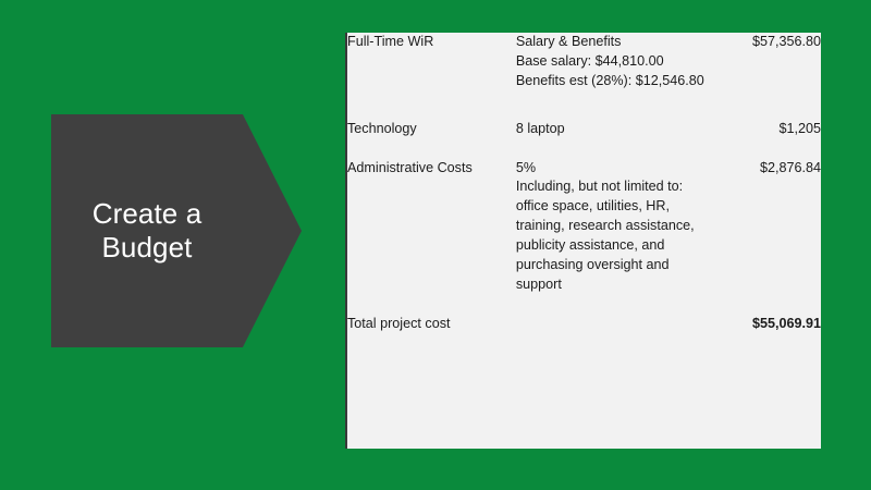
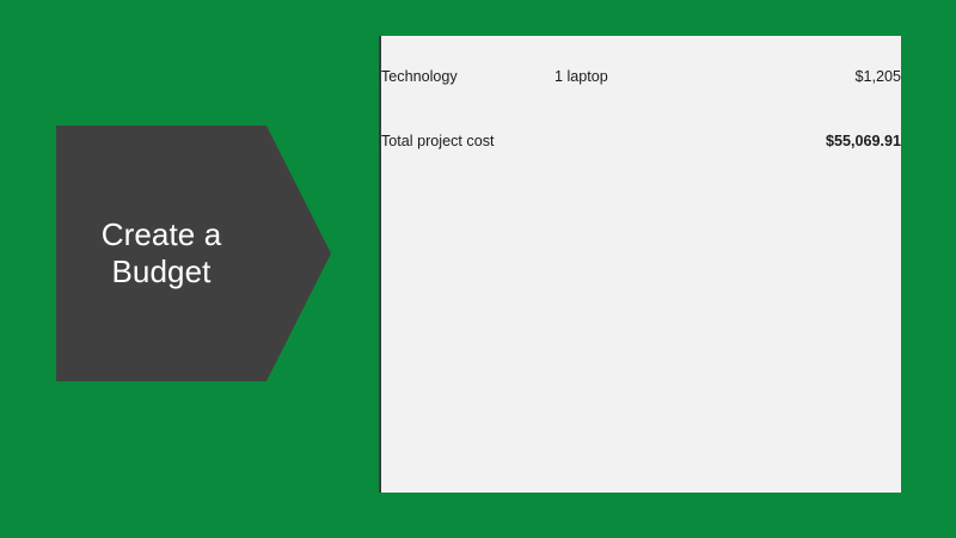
  Create a
  Budget
- Full-Time WiR	Salary & Benefits Base salary: $44,810.00 Benefits est (28%): $12,546.80	$57,356.80
- Technology	8 laptop	$1,205
+ Technology	1 laptop	$1,205
- Administrative Costs	5% Including, but not limited to: office space, utilities, HR, training, research assistance, publicity assistance, and purchasing oversight and support	$2,876.84
  Total project cost		$55,069.91
